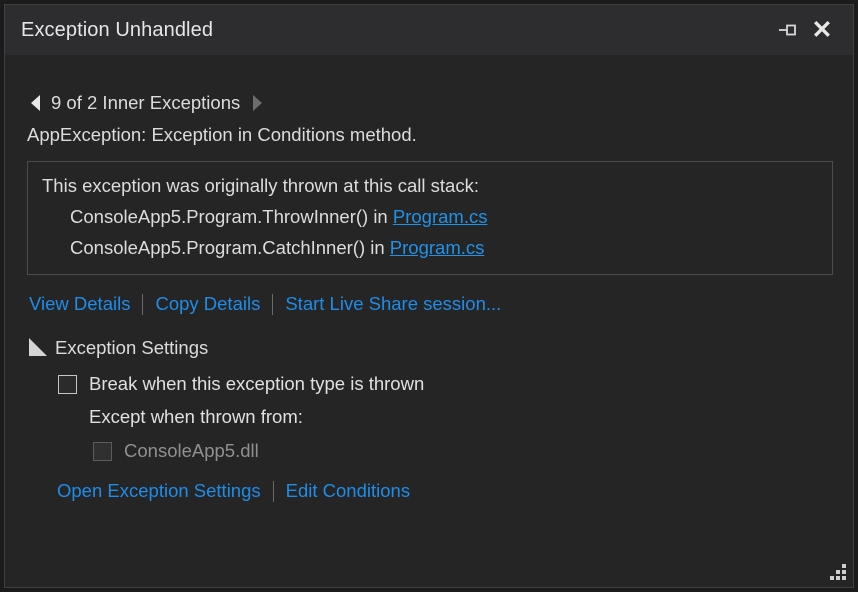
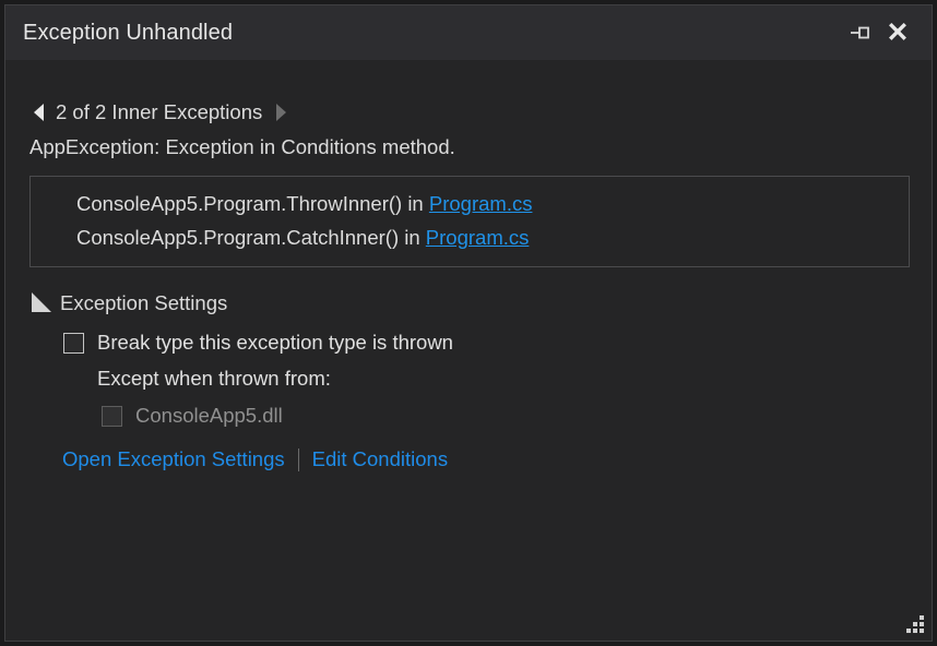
  Exception Unhandled
  ✕
- 9 of 2 Inner Exceptions
+ 2 of 2 Inner Exceptions
  AppException: Exception in Conditions method.
- This exception was originally thrown at this call stack:
  ConsoleApp5.Program.ThrowInner() in Program.cs
  ConsoleApp5.Program.CatchInner() in Program.cs
- View Details
- Copy Details
- Start Live Share session...
  Exception Settings
- Break when this exception type is thrown
+ Break type this exception type is thrown
  Except when thrown from:
  ConsoleApp5.dll
  Open Exception Settings
  Edit Conditions
